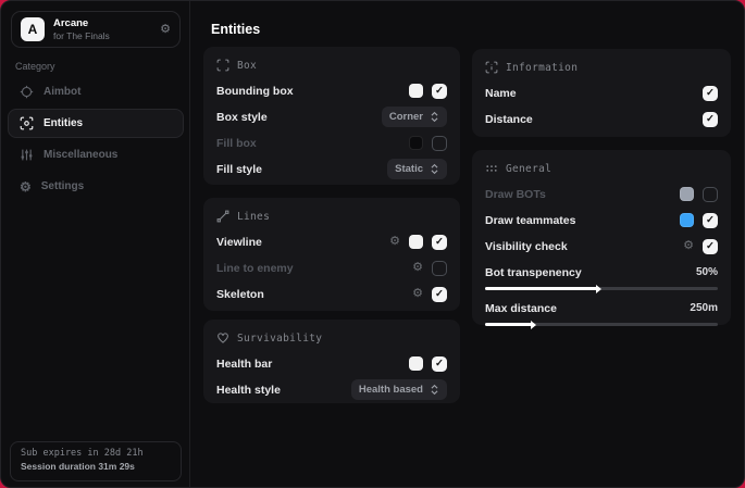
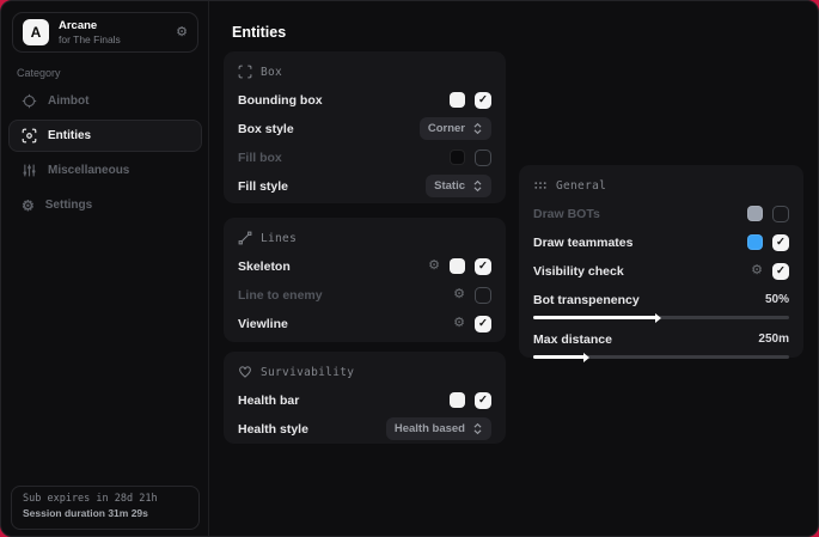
  A
  Arcane
  for The Finals
  ⚙
  Category
  Aimbot
  Entities
  Miscellaneous
  ⚙
  Settings
  Sub expires in 28d 21h
  Session duration 31m 29s
  Entities
  Box
  Bounding box
  Box style
  Corner
  Fill box
  Fill style
  Static
  Lines
- Viewline
+ Skeleton
  ⚙
  Line to enemy
  ⚙
- Skeleton
+ Viewline
  ⚙
  Survivability
  Health bar
  Health style
  Health based
- Information
- Name
- Distance
  General
  Draw BOTs
  Draw teammates
  Visibility check
  ⚙
  Bot transpenency
  50%
  Max distance
  250m
